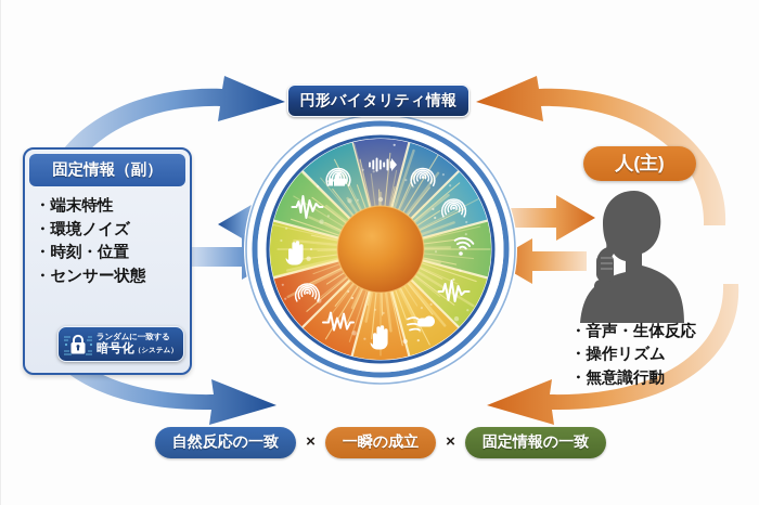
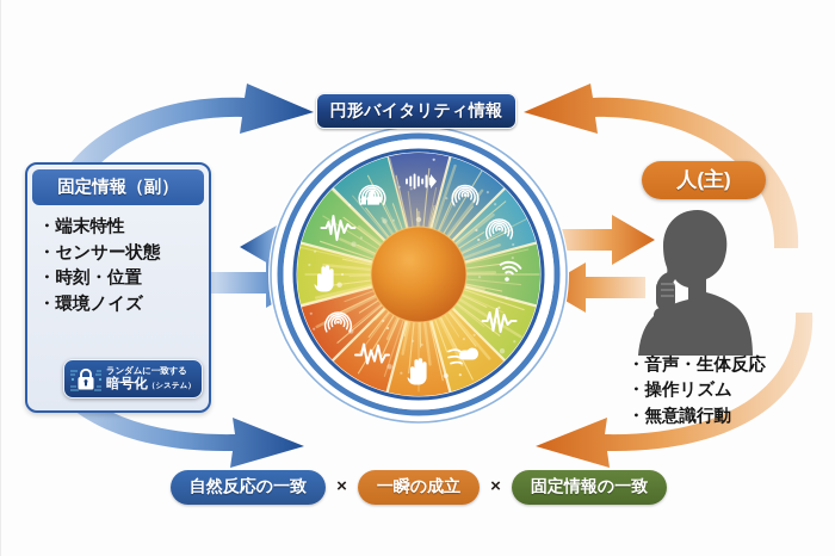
  円形バイタリティ情報
  固定情報（副）
  ・端末特性
- ・環境ノイズ
+ ・センサー状態
  ・時刻・位置
- ・センサー状態
+ ・環境ノイズ
  ランダムに一致する
  人(主)
  ・音声・生体反応
  ・操作リズム
  ・無意識行動
  自然反応の一致
  ×
  一瞬の成立
  ×
  固定情報の一致
